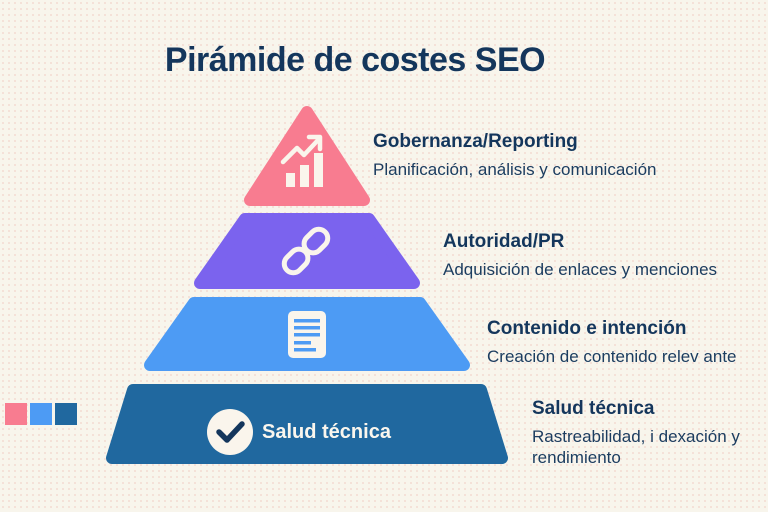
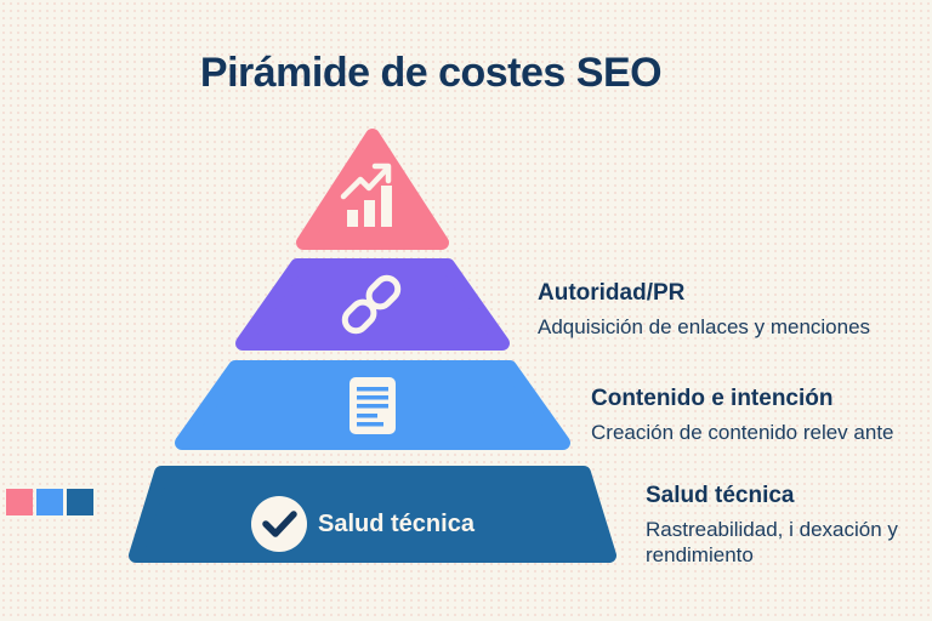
  Pirámide de costes SEO
  Salud técnica
- Gobernanza/Reporting
- Planificación, análisis y comunicación
  Autoridad/PR
  Adquisición de enlaces y menciones
  Contenido e intención
  Creación de contenido relev ante
  Salud técnica
  Rastreabilidad, i dexación y rendimiento
